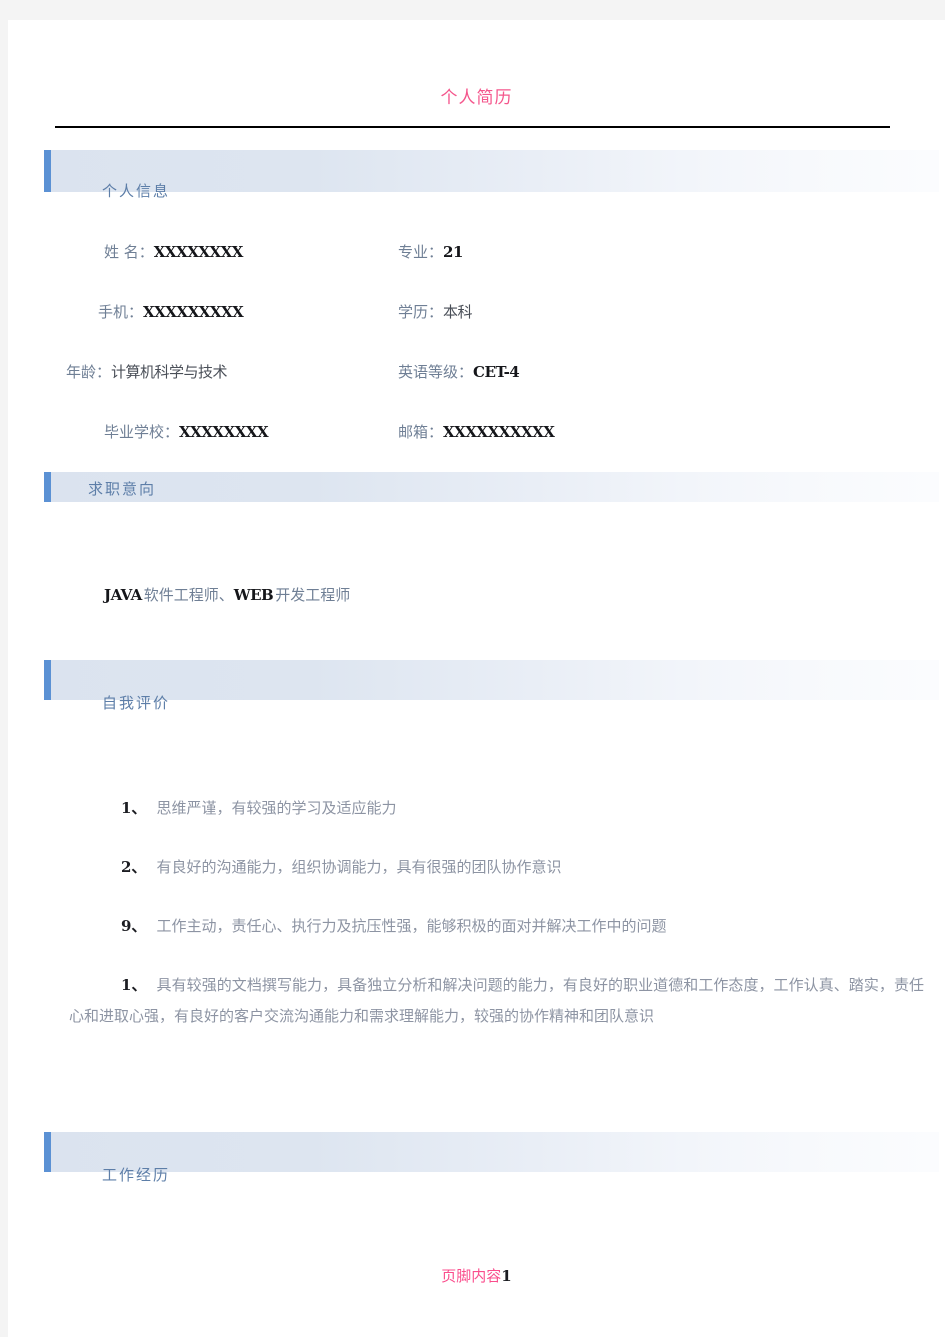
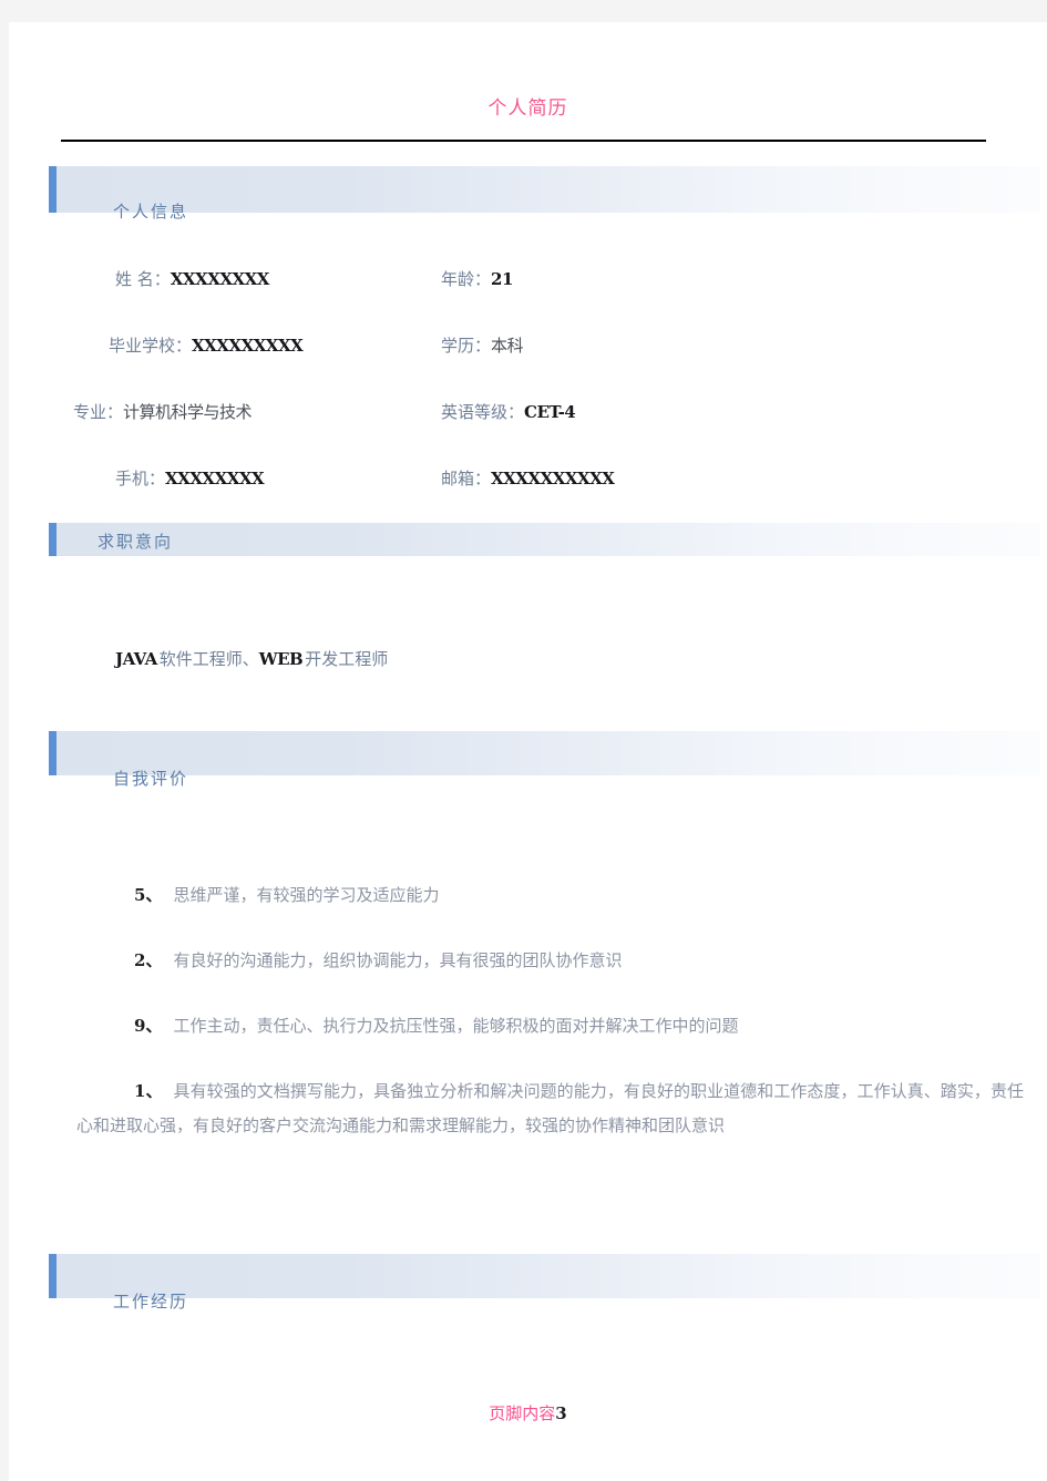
  个人简历
  个人信息
  姓 名：XXXXXXXX
- 专业：21
+ 年龄：21
- 手机：XXXXXXXXX
+ 毕业学校：XXXXXXXXX
  学历：本科
- 年龄：计算机科学与技术
+ 专业：计算机科学与技术
  英语等级：CET-4
- 毕业学校：XXXXXXXX
+ 手机：XXXXXXXX
  邮箱：XXXXXXXXXX
  求职意向
  JAVA软件工程师、WEB开发工程师
  自我评价
- 1、 思维严谨，有较强的学习及适应能力
+ 5、 思维严谨，有较强的学习及适应能力
  2、 有良好的沟通能力，组织协调能力，具有很强的团队协作意识
  9、 工作主动，责任心、执行力及抗压性强，能够积极的面对并解决工作中的问题
  1、 具有较强的文档撰写能力，具备独立分析和解决问题的能力，有良好的职业道德和工作态度，工作认真、踏实，责任心和进取心强，有良好的客户交流沟通能力和需求理解能力，较强的协作精神和团队意识
  工作经历
- 页脚内容1
+ 页脚内容3
